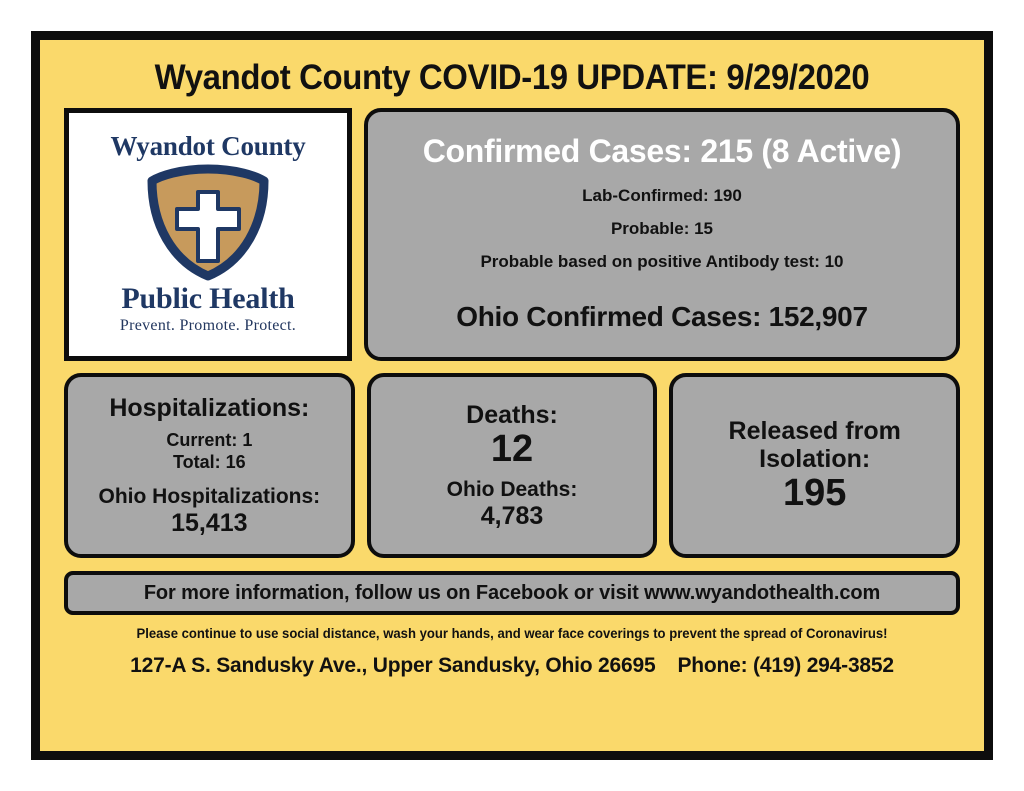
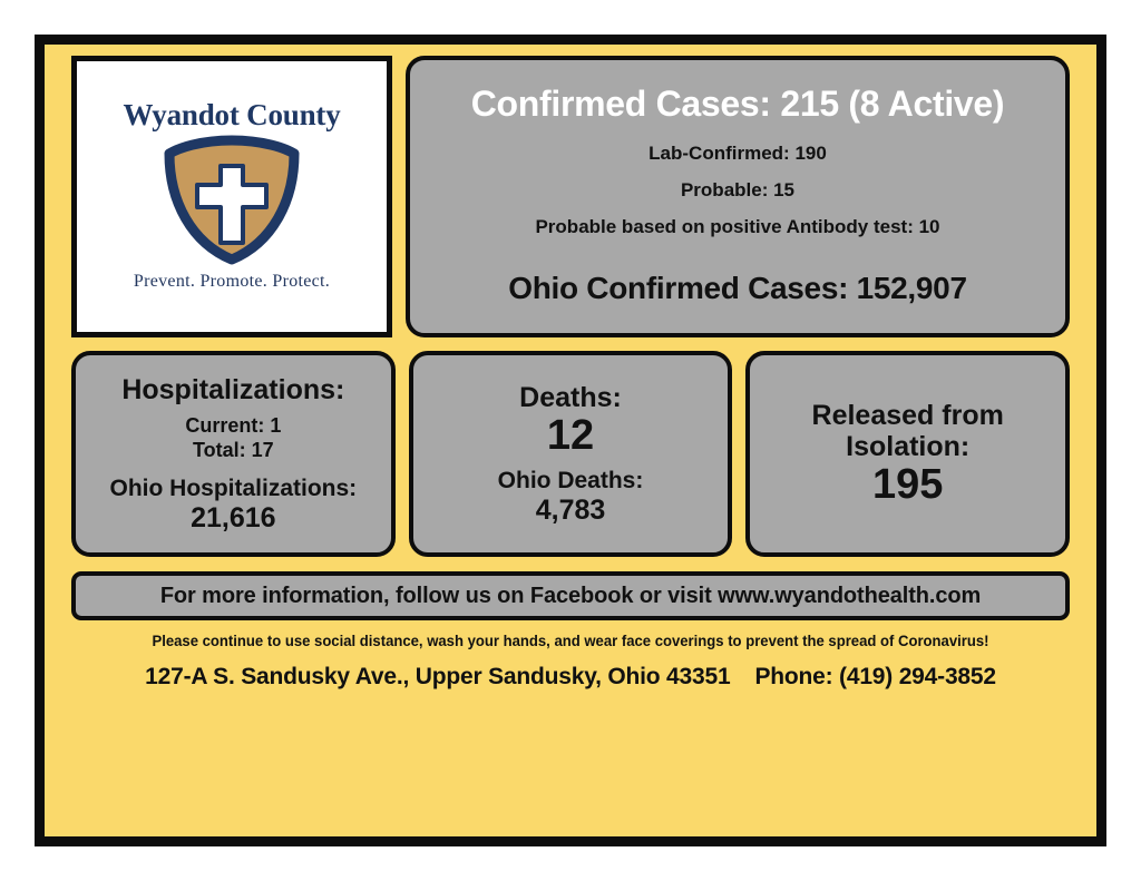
- Wyandot County COVID-19 UPDATE: 9/29/2020
  Wyandot County
- Public Health
  Prevent. Promote. Protect.
  Confirmed Cases: 215 (8 Active)
  Lab-Confirmed: 190
  Probable: 15
  Probable based on positive Antibody test: 10
  Ohio Confirmed Cases: 152,907
  Hospitalizations:
  Current: 1
- Total: 16
+ Total: 17
  Ohio Hospitalizations:
- 15,413
+ 21,616
  Deaths:
  12
  Ohio Deaths:
  4,783
  Released from
  Isolation:
  195
  For more information, follow us on Facebook or visit www.wyandothealth.com
  Please continue to use social distance, wash your hands, and wear face coverings to prevent the spread of Coronavirus!
- 127-A S. Sandusky Ave., Upper Sandusky, Ohio 26695 Phone: (419) 294-3852
+ 127-A S. Sandusky Ave., Upper Sandusky, Ohio 43351 Phone: (419) 294-3852
